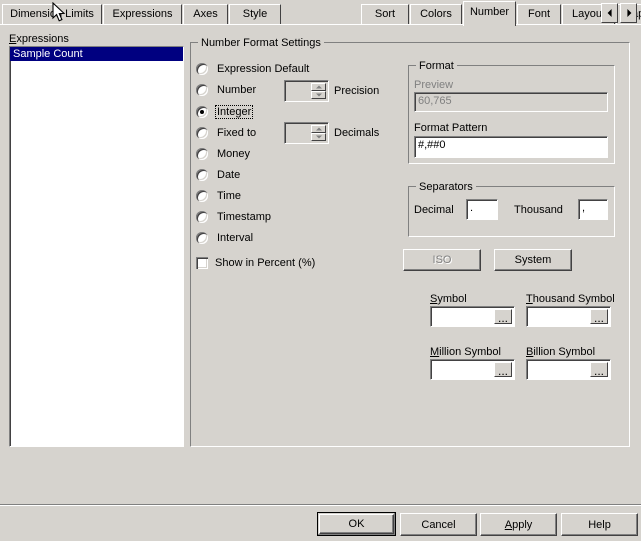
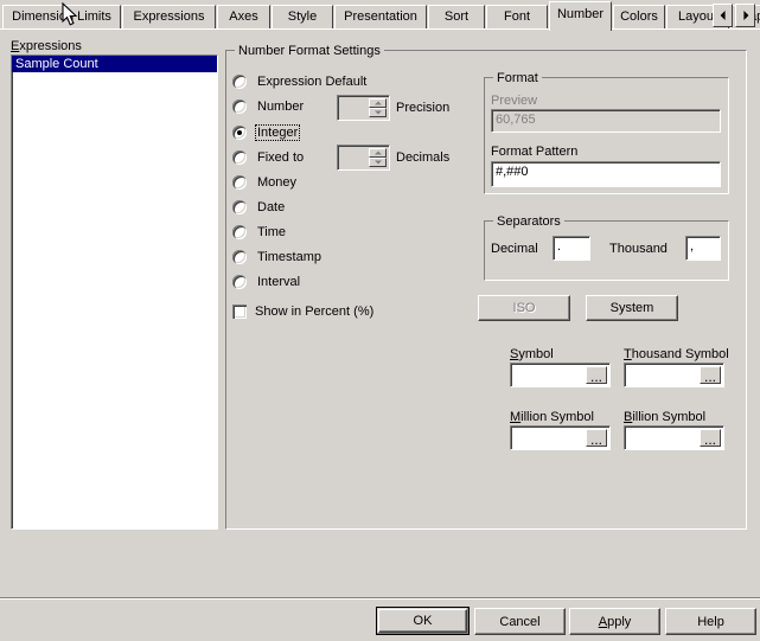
  Dimensi Limits
  Expressions
  Axes
  Style
+ Presentation
  Sort
- Colors
+ Font
  Number
- Font
+ Colors
  Layou
  Expressions
  Sample Count
  Number Format Settings
  Expression Default
  Number
  Integer
  Fixed to
  Money
  Date
  Time
  Timestamp
  Interval
  Show in Percent (%)
  Precision
  Decimals
  Format
  Preview
  60,765
  Format Pattern
  #,##0
  Separators
  Decimal
  .
  Thousand
  ,
  ISO
  System
  Symbol
  ...
  Thousand Symbol
  ...
  Million Symbol
  ...
  Billion Symbol
  ...
  OK
  Cancel
  Apply
  Help
